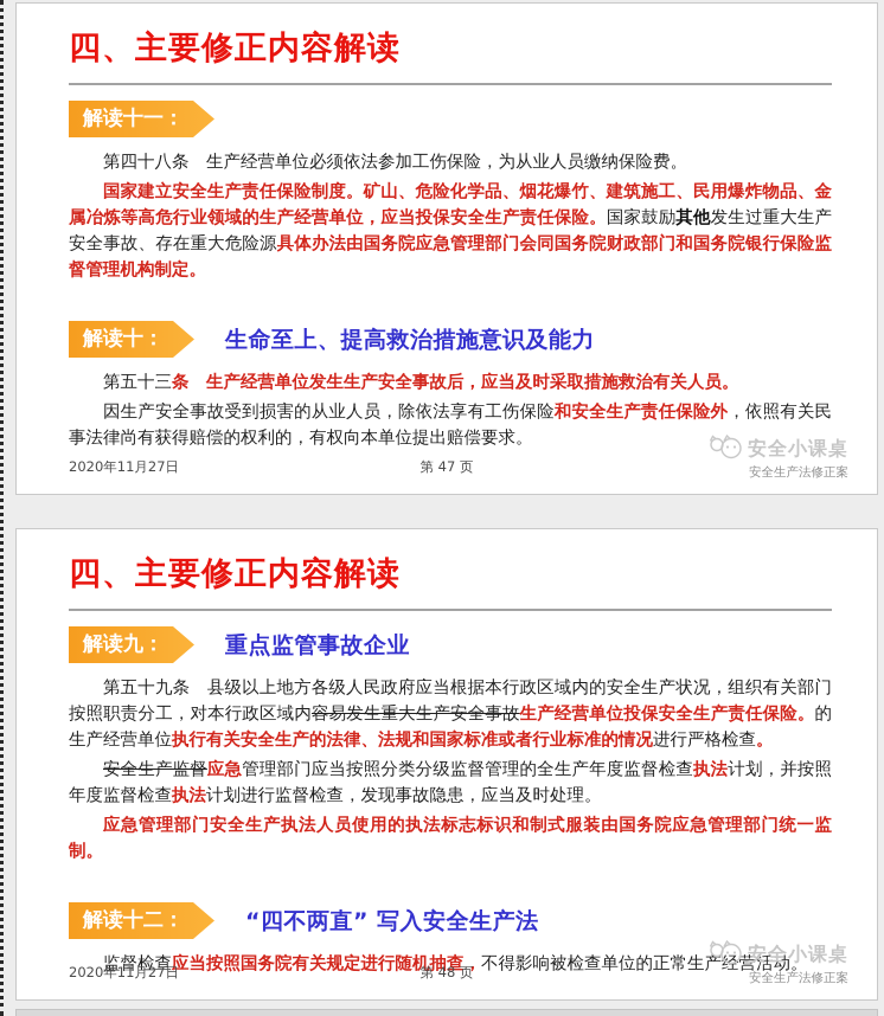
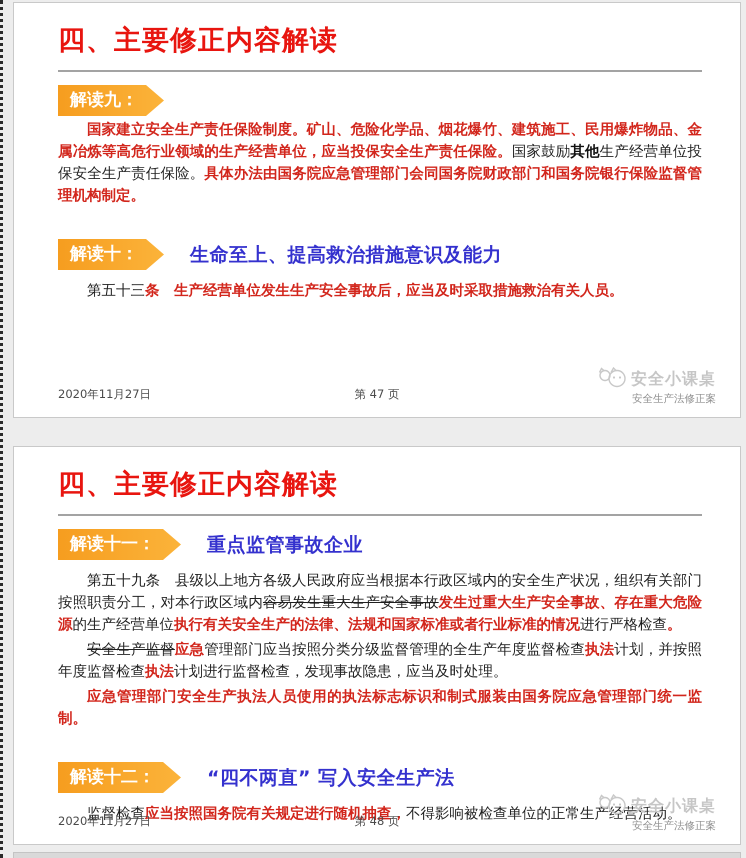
  四、主要修正内容解读
- 解读十一：
+ 解读九：
- 第四十八条 生产经营单位必须依法参加工伤保险，为从业人员缴纳保险费。
- 国家建立安全生产责任保险制度。矿山、危险化学品、烟花爆竹、建筑施工、民用爆炸物品、金属冶炼等高危行业领域的生产经营单位，应当投保安全生产责任保险。国家鼓励其他发生过重大生产安全事故、存在重大危险源具体办法由国务院应急管理部门会同国务院财政部门和国务院银行保险监督管理机构制定。
+ 国家建立安全生产责任保险制度。矿山、危险化学品、烟花爆竹、建筑施工、民用爆炸物品、金属冶炼等高危行业领域的生产经营单位，应当投保安全生产责任保险。国家鼓励其他生产经营单位投保安全生产责任保险。具体办法由国务院应急管理部门会同国务院财政部门和国务院银行保险监督管理机构制定。
  解读十：
  生命至上、提高救治措施意识及能力
  第五十三条 生产经营单位发生生产安全事故后，应当及时采取措施救治有关人员。
- 因生产安全事故受到损害的从业人员，除依法享有工伤保险和安全生产责任保险外，依照有关民事法律尚有获得赔偿的权利的，有权向本单位提出赔偿要求。
  2020年11月27日
  第 47 页
  安全小课桌
  安全生产法修正案
  四、主要修正内容解读
- 解读九：
+ 解读十一：
  重点监管事故企业
- 第五十九条 县级以上地方各级人民政府应当根据本行政区域内的安全生产状况，组织有关部门按照职责分工，对本行政区域内容易发生重大生产安全事故生产经营单位投保安全生产责任保险。的生产经营单位执行有关安全生产的法律、法规和国家标准或者行业标准的情况进行严格检查。
+ 第五十九条 县级以上地方各级人民政府应当根据本行政区域内的安全生产状况，组织有关部门按照职责分工，对本行政区域内容易发生重大生产安全事故发生过重大生产安全事故、存在重大危险源的生产经营单位执行有关安全生产的法律、法规和国家标准或者行业标准的情况进行严格检查。
  安全生产监督应急管理部门应当按照分类分级监督管理的全生产年度监督检查执法计划，并按照年度监督检查执法计划进行监督检查，发现事故隐患，应当及时处理。
  应急管理部门安全生产执法人员使用的执法标志标识和制式服装由国务院应急管理部门统一监制。
  解读十二：
  “四不两直” 写入安全生产法
  监督检查应当按照国务院有关规定进行随机抽查，不得影响被检查单位的正常生产营活动。
  2020年11月27日
  第 48 页
  安全小课桌
  安全生产法修正案
